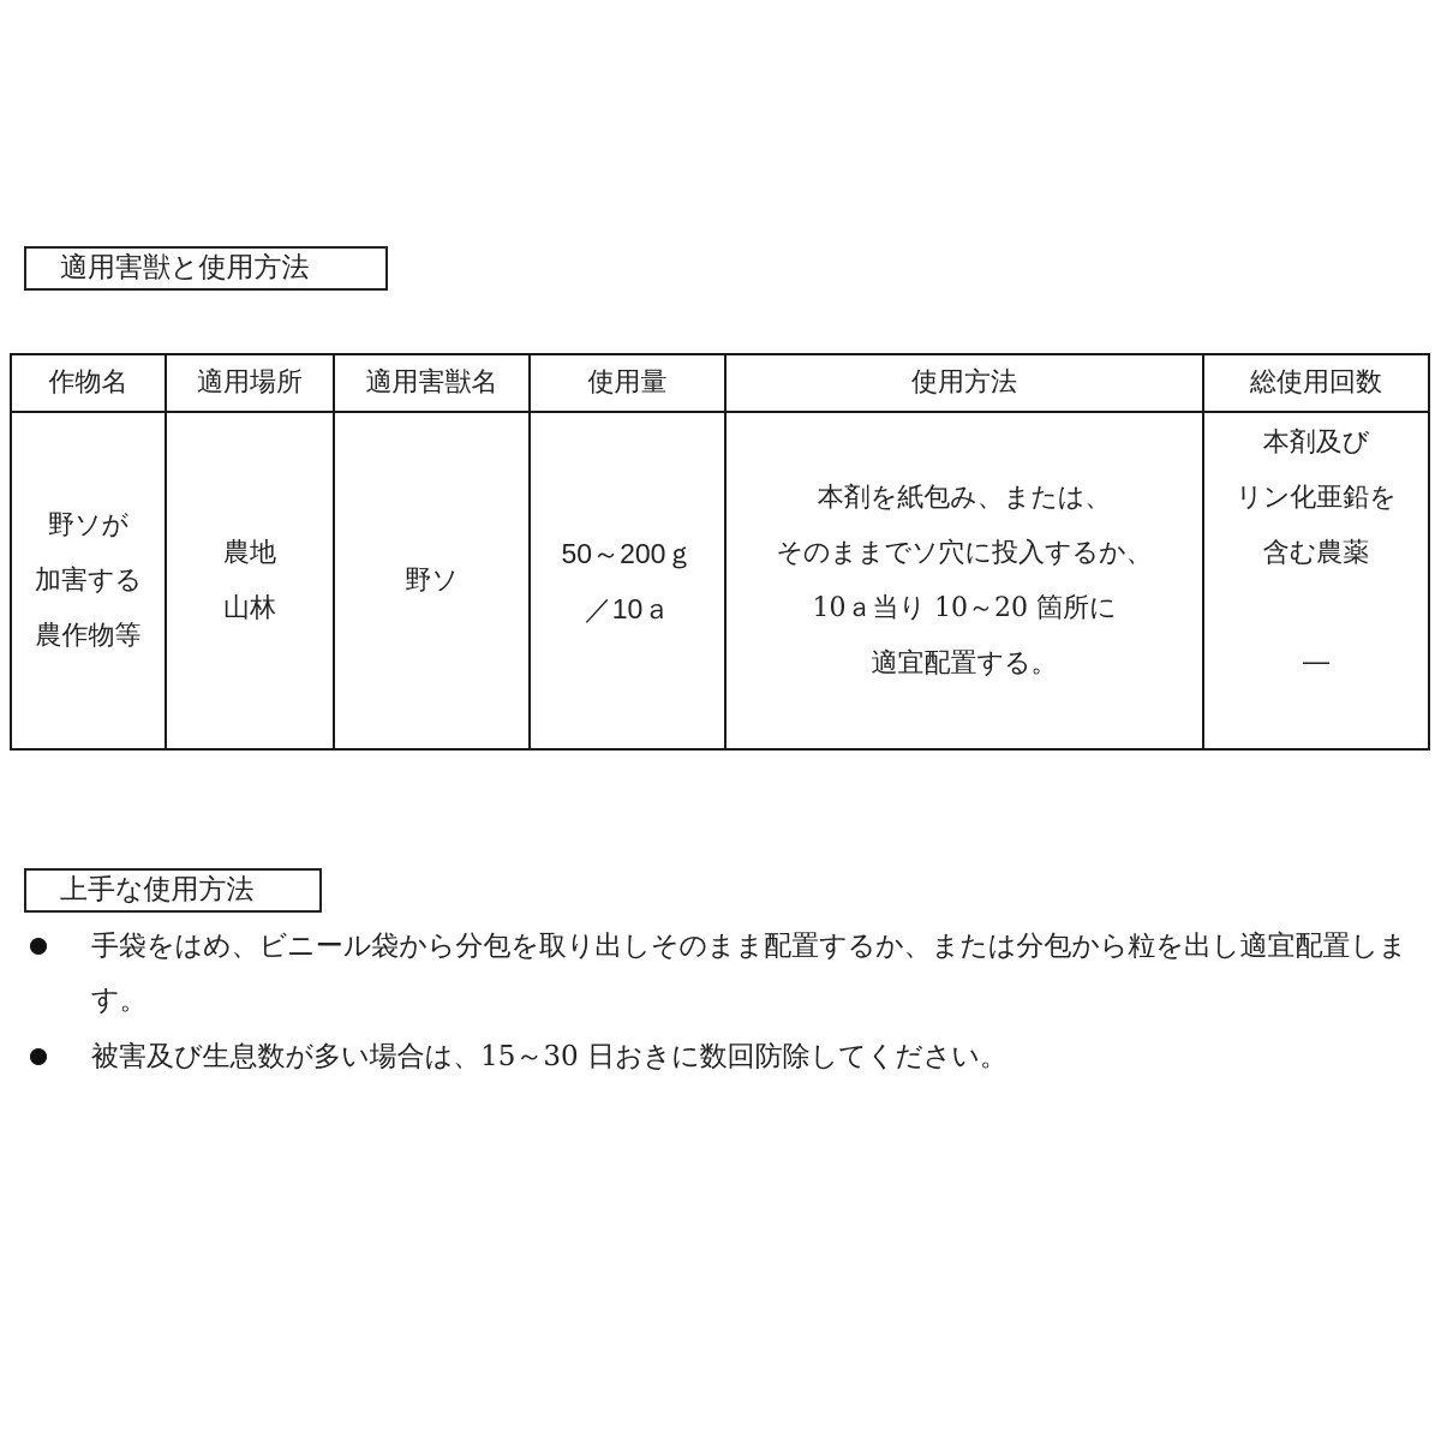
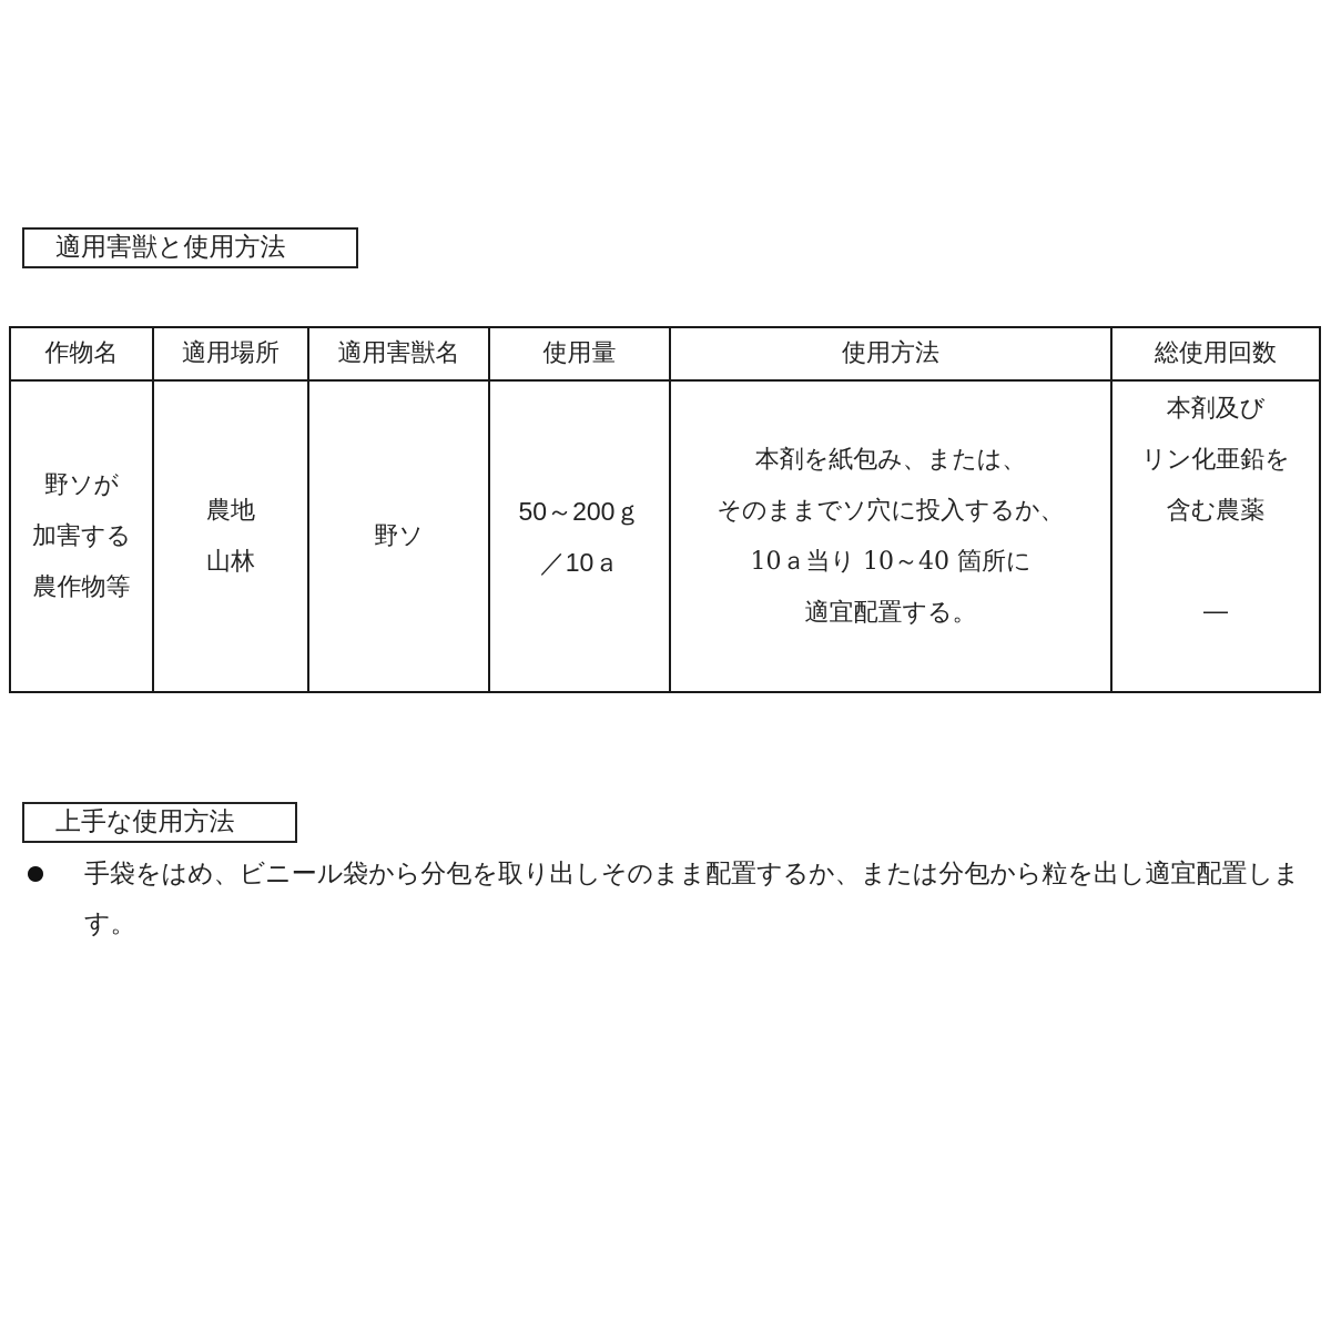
  適用害獣と使用方法
  作物名	適用場所	適用害獣名	使用量	使用方法	総使用回数
- 野ソが 加害する 農作物等	農地 山林	野ソ	50～200ｇ ／10ａ	本剤を紙包み、または、 そのままでソ穴に投入するか、 10ａ当り 10～20 箇所に 適宜配置する。	本剤及び リン化亜鉛を 含む農薬 ―
+ 野ソが 加害する 農作物等	農地 山林	野ソ	50～200ｇ ／10ａ	本剤を紙包み、または、 そのままでソ穴に投入するか、 10ａ当り 10～40 箇所に 適宜配置する。	本剤及び リン化亜鉛を 含む農薬 ―
  上手な使用方法
  手袋をはめ、ビニール袋から分包を取り出しそのまま配置するか、または分包から粒を出し適宜配置します。
- 被害及び生息数が多い場合は、15～30 日おきに数回防除してください。
